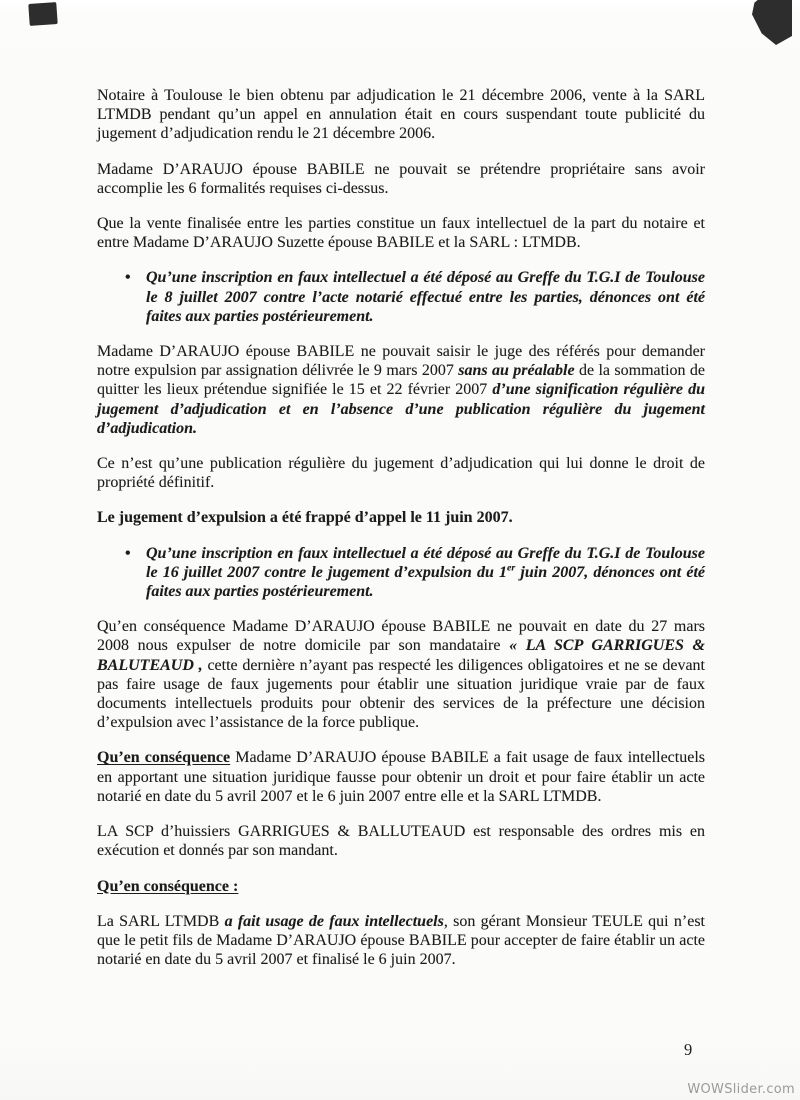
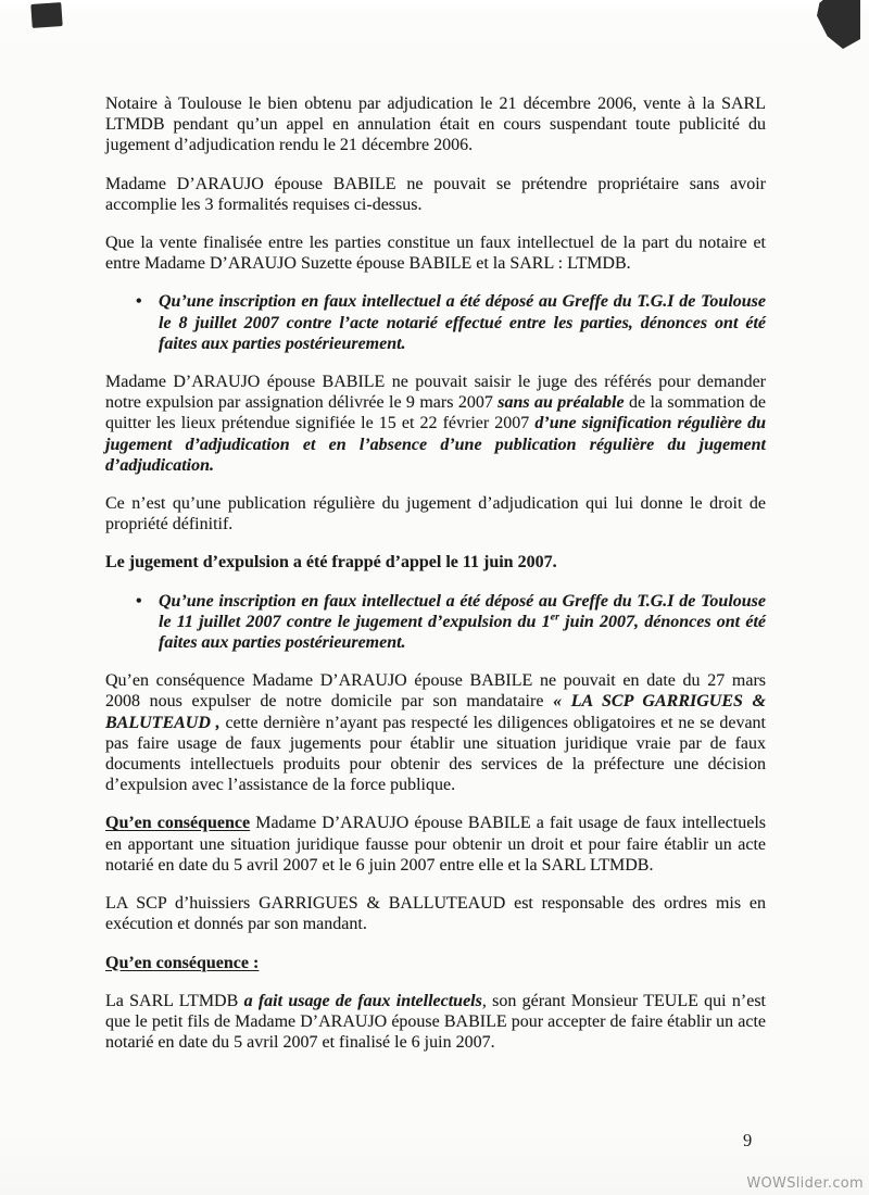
  Notaire à Toulouse le bien obtenu par adjudication le 21 décembre 2006, vente à la SARL LTMDB pendant qu’un appel en annulation était en cours suspendant toute publicité du jugement d’adjudication rendu le 21 décembre 2006.
- Madame D’ARAUJO épouse BABILE ne pouvait se prétendre propriétaire sans avoir accomplie les 6 formalités requises ci-dessus.
+ Madame D’ARAUJO épouse BABILE ne pouvait se prétendre propriétaire sans avoir accomplie les 3 formalités requises ci-dessus.
  Que la vente finalisée entre les parties constitue un faux intellectuel de la part du notaire et entre Madame D’ARAUJO Suzette épouse BABILE et la SARL : LTMDB.
  Qu’une inscription en faux intellectuel a été déposé au Greffe du T.G.I de Toulouse le 8 juillet 2007 contre l’acte notarié effectué entre les parties, dénonces ont été faites aux parties postérieurement.
  Madame D’ARAUJO épouse BABILE ne pouvait saisir le juge des référés pour demander notre expulsion par assignation délivrée le 9 mars 2007 sans au préalable de la sommation de quitter les lieux prétendue signifiée le 15 et 22 février 2007 d’une signification régulière du jugement d’adjudication et en l’absence d’une publication régulière du jugement d’adjudication.
  Ce n’est qu’une publication régulière du jugement d’adjudication qui lui donne le droit de propriété définitif.
  Le jugement d’expulsion a été frappé d’appel le 11 juin 2007.
- Qu’une inscription en faux intellectuel a été déposé au Greffe du T.G.I de Toulouse le 16 juillet 2007 contre le jugement d’expulsion du 1er juin 2007, dénonces ont été faites aux parties postérieurement.
+ Qu’une inscription en faux intellectuel a été déposé au Greffe du T.G.I de Toulouse le 11 juillet 2007 contre le jugement d’expulsion du 1er juin 2007, dénonces ont été faites aux parties postérieurement.
  Qu’en conséquence Madame D’ARAUJO épouse BABILE ne pouvait en date du 27 mars 2008 nous expulser de notre domicile par son mandataire « LA SCP GARRIGUES & BALUTEAUD , cette dernière n’ayant pas respecté les diligences obligatoires et ne se devant pas faire usage de faux jugements pour établir une situation juridique vraie par de faux documents intellectuels produits pour obtenir des services de la préfecture une décision d’expulsion avec l’assistance de la force publique.
  Qu’en conséquence Madame D’ARAUJO épouse BABILE a fait usage de faux intellectuels en apportant une situation juridique fausse pour obtenir un droit et pour faire établir un acte notarié en date du 5 avril 2007 et le 6 juin 2007 entre elle et la SARL LTMDB.
  LA SCP d’huissiers GARRIGUES & BALLUTEAUD est responsable des ordres mis en exécution et donnés par son mandant.
  Qu’en conséquence :
  La SARL LTMDB a fait usage de faux intellectuels, son gérant Monsieur TEULE qui n’est que le petit fils de Madame D’ARAUJO épouse BABILE pour accepter de faire établir un acte notarié en date du 5 avril 2007 et finalisé le 6 juin 2007.
  9
  WOWSlider.com
